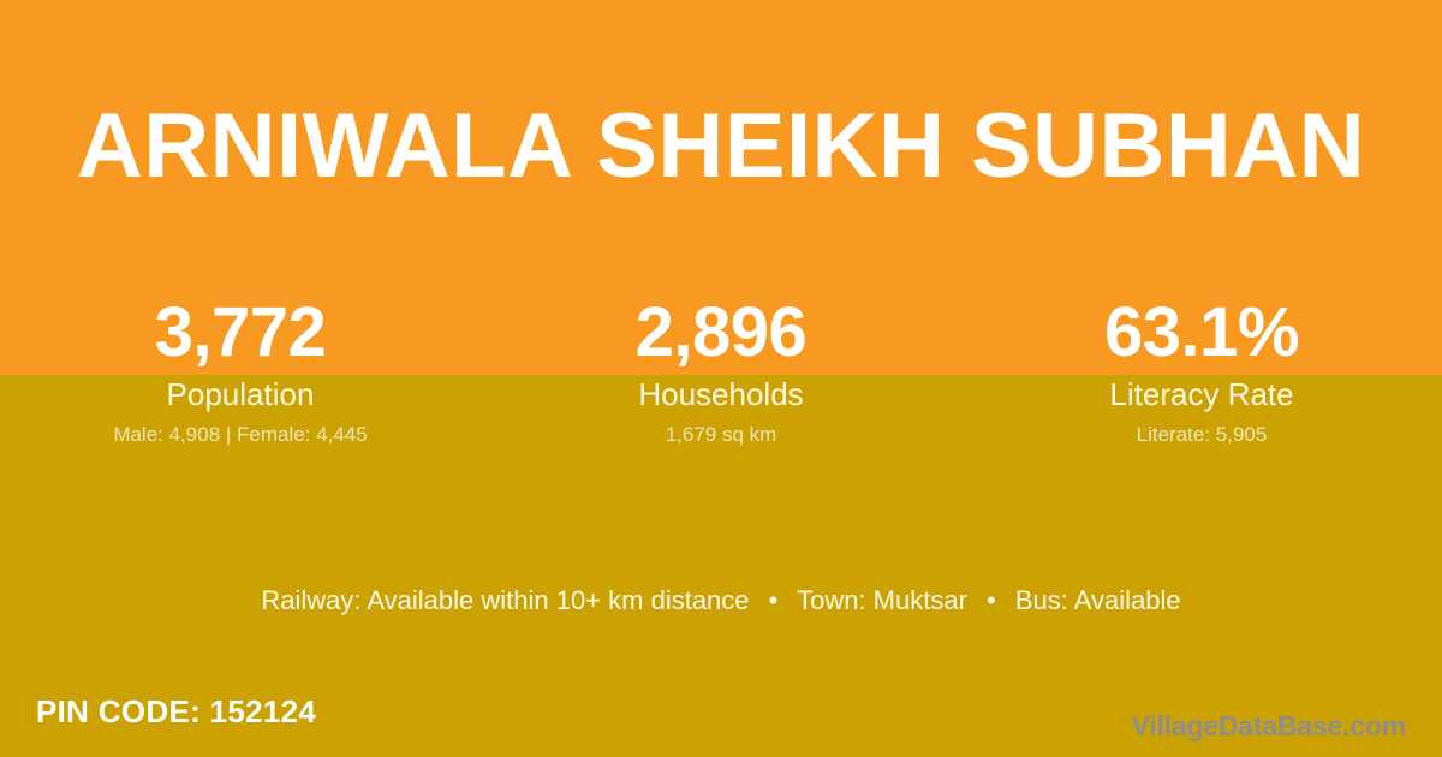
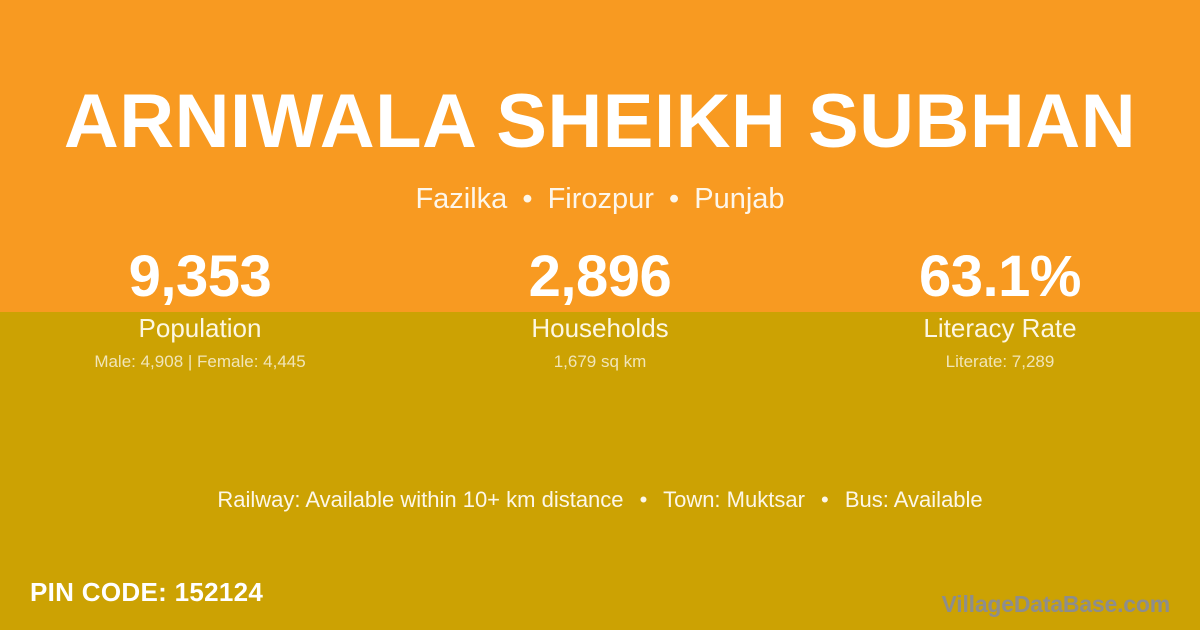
  ARNIWALA SHEIKH SUBHAN
+ Fazilka • Firozpur • Punjab
- 3,772
+ 9,353
  Population
  Male: 4,908 | Female: 4,445
  2,896
  Households
  1,679 sq km
  63.1%
  Literacy Rate
- Literate: 5,905
+ Literate: 7,289
  Railway: Available within 10+ km distance • Town: Muktsar • Bus: Available
  PIN CODE: 152124
  VillageDataBase.com
